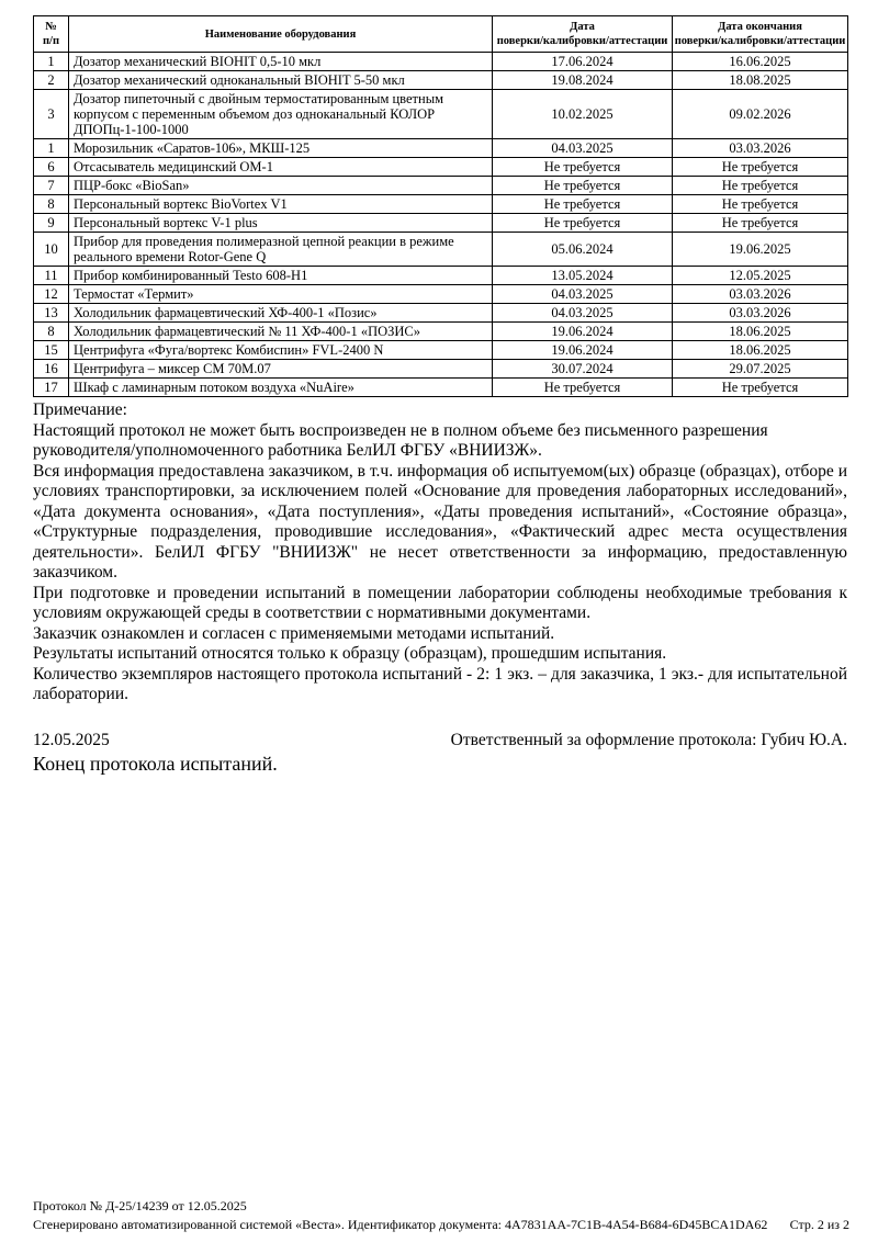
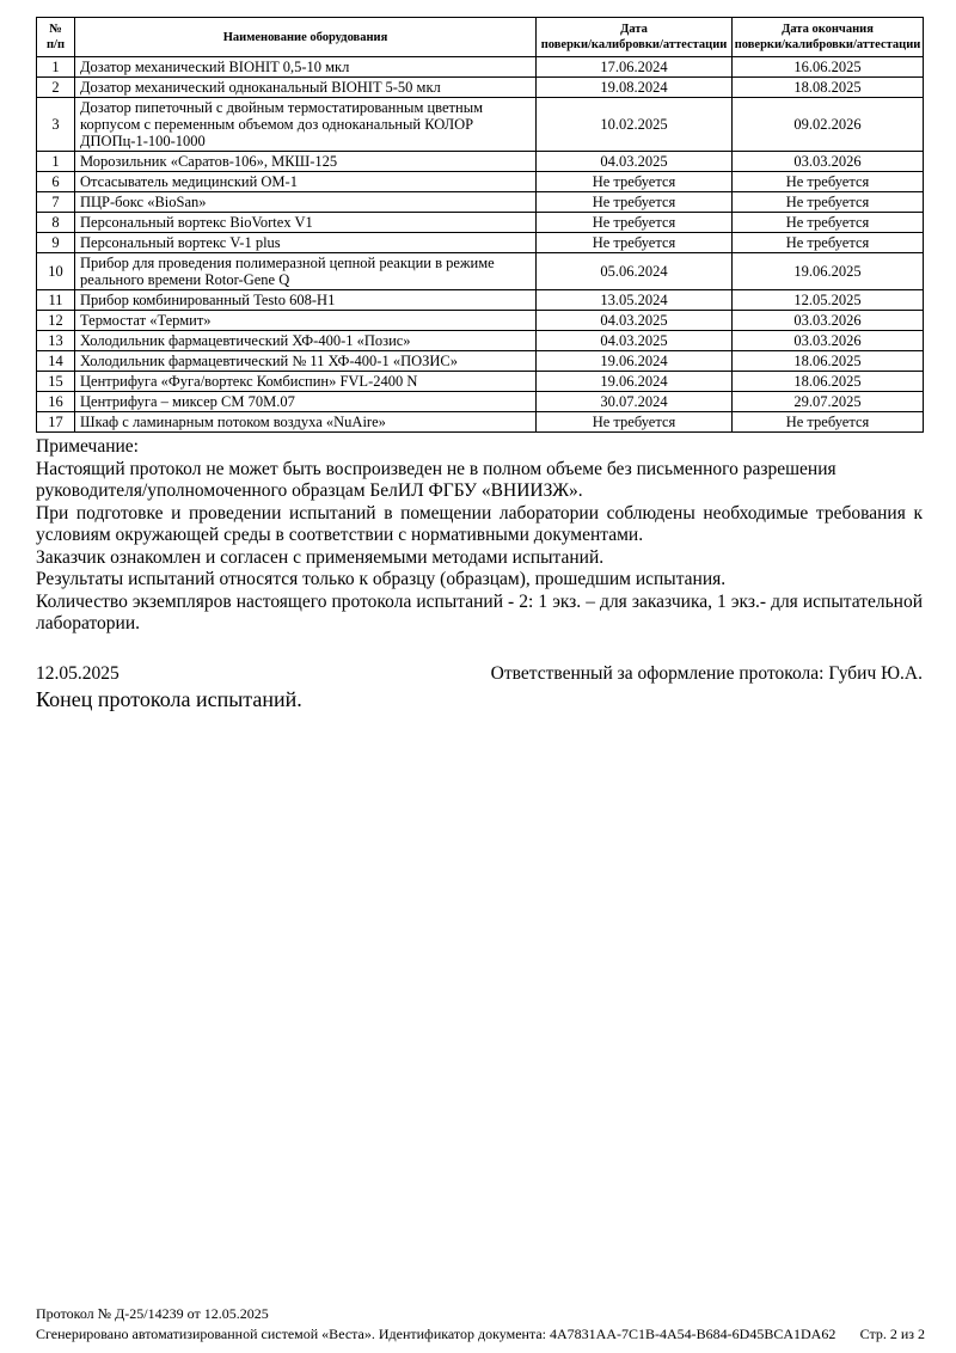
  № п/п	Наименование оборудования	Дата поверки/калибровки/аттестации	Дата окончания поверки/калибровки/аттестации
  1	Дозатор механический BIOHIT 0,5-10 мкл	17.06.2024	16.06.2025
  2	Дозатор механический одноканальный BIOHIT 5-50 мкл	19.08.2024	18.08.2025
  3	Дозатор пипеточный с двойным термостатированным цветным корпусом с переменным объемом доз одноканальный КОЛОР ДПОПц-1-100-1000	10.02.2025	09.02.2026
  1	Морозильник «Саратов-106», МКШ-125	04.03.2025	03.03.2026
  6	Отсасыватель медицинский ОМ-1	Не требуется	Не требуется
  7	ПЦР-бокс «BioSan»	Не требуется	Не требуется
  8	Персональный вортекс BioVortex V1	Не требуется	Не требуется
  9	Персональный вортекс V-1 plus	Не требуется	Не требуется
  10	Прибор для проведения полимеразной цепной реакции в режиме реального времени Rotor-Gene Q	05.06.2024	19.06.2025
  11	Прибор комбинированный Testo 608-H1	13.05.2024	12.05.2025
  12	Термостат «Термит»	04.03.2025	03.03.2026
  13	Холодильник фармацевтический ХФ-400-1 «Позис»	04.03.2025	03.03.2026
- 8	Холодильник фармацевтический № 11 ХФ-400-1 «ПОЗИС»	19.06.2024	18.06.2025
+ 14	Холодильник фармацевтический № 11 ХФ-400-1 «ПОЗИС»	19.06.2024	18.06.2025
  15	Центрифуга «Фуга/вортекс Комбиспин» FVL-2400 N	19.06.2024	18.06.2025
  16	Центрифуга – миксер СМ 70М.07	30.07.2024	29.07.2025
  17	Шкаф с ламинарным потоком воздуха «NuAire»	Не требуется	Не требуется
  Примечание:
- Настоящий протокол не может быть воспроизведен не в полном объеме без письменного разрешения руководителя/уполномоченного работника БелИЛ ФГБУ «ВНИИЗЖ».
+ Настоящий протокол не может быть воспроизведен не в полном объеме без письменного разрешения руководителя/уполномоченного образцам БелИЛ ФГБУ «ВНИИЗЖ».
- Вся информация предоставлена заказчиком, в т.ч. информация об испытуемом(ых) образце (образцах), отборе и условиях транспортировки, за исключением полей «Основание для проведения лабораторных исследований», «Дата документа основания», «Дата поступления», «Даты проведения испытаний», «Состояние образца», «Структурные подразделения, проводившие исследования», «Фактический адрес места осуществления деятельности». БелИЛ ФГБУ "ВНИИЗЖ" не несет ответственности за информацию, предоставленную заказчиком.
  При подготовке и проведении испытаний в помещении лаборатории соблюдены необходимые требования к условиям окружающей среды в соответствии с нормативными документами.
  Заказчик ознакомлен и согласен с применяемыми методами испытаний.
  Результаты испытаний относятся только к образцу (образцам), прошедшим испытания.
  Количество экземпляров настоящего протокола испытаний - 2: 1 экз. – для заказчика, 1 экз.- для испытательной лаборатории.
  12.05.2025
  Ответственный за оформление протокола: Губич Ю.А.
  Конец протокола испытаний.
  Протокол № Д-25/14239 от 12.05.2025
  Сгенерировано автоматизированной системой «Веста». Идентификатор документа: 4A7831AA-7C1B-4A54-B684-6D45BCA1DA62
  Стр. 2 из 2
